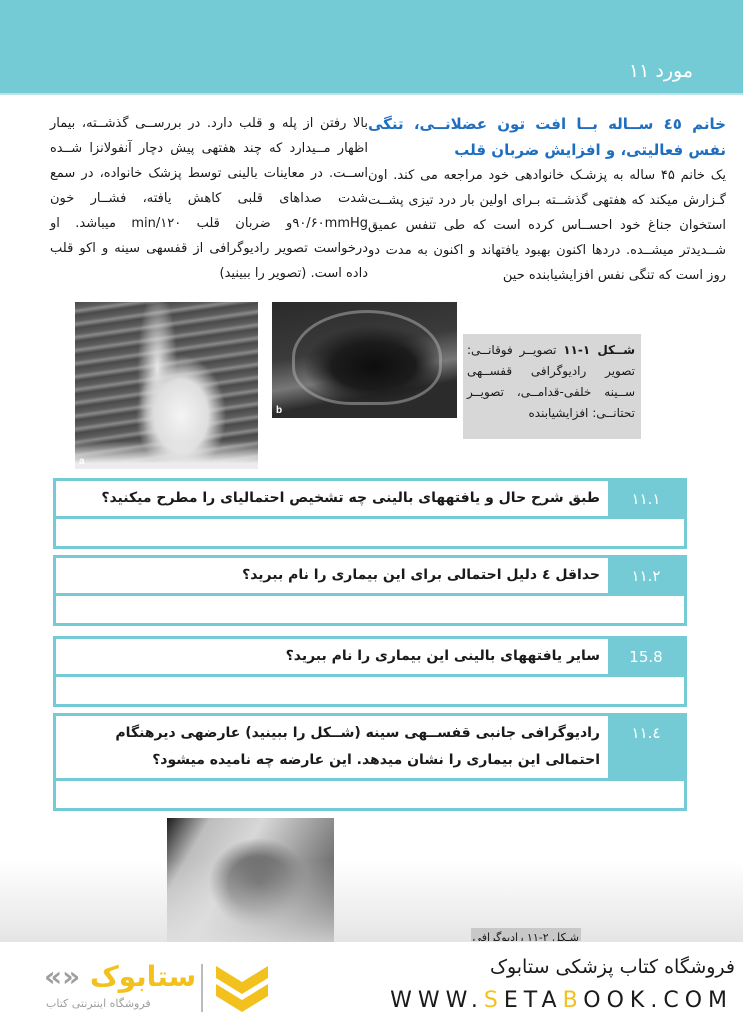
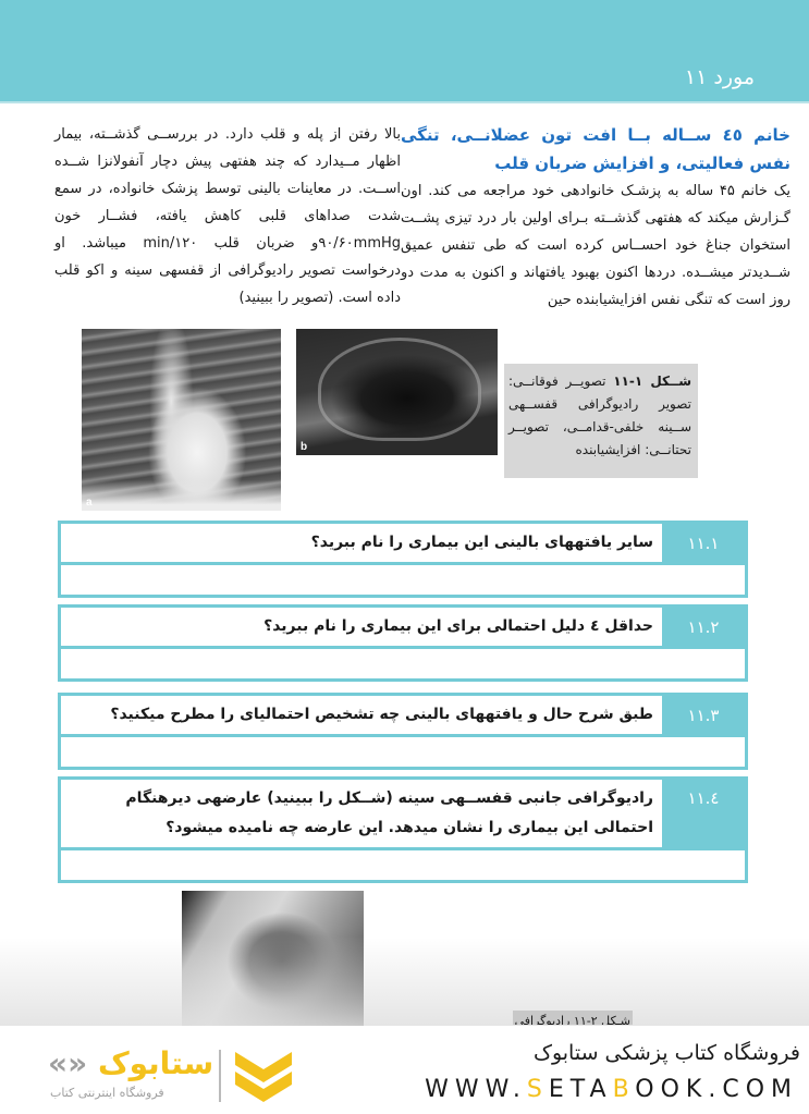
  مورد ۱۱
  خانم ٤٥ ســاله بــا افت تون عضلانــی، تنگی نفس فعالیتی، و افزایش ضربان قلب
  یک خانم ۴۵ ساله به پزشـک خانوادهی خود مراجعه می کند. اون گـزارش میکند که هفتهی گذشــته بـرای اولین بار درد تیزی پشــت استخوان جناغ خود احســاس کرده است که طی تنفس عمیق شــدیدتر میشــده. دردها اکنون بهبود یافتهاند و اکنون به مدت دو روز است که تنگی نفس افزایشیابنده حین
  بالا رفتن از پله و قلب دارد. در بررســی گذشــته، بیمار اظهار مــیدارد که چند هفتهی پیش دچار آنفولانزا شــده اســت. در معاینات بالینی توسط پزشک خانواده، در سمع شدت صداهای قلبی کاهش یافته، فشــار خون ۹۰/۶۰mmHgو ضربان قلب ۱۲۰/min میباشد. او درخواست تصویر رادیوگرافی از قفسهی سینه و اکو قلب داده است. (تصویر را ببینید)
  a
  b
  شــکل ۱-۱۱ تصویــر فوقانــی: تصویر رادیوگرافی قفســهی ســینه خلفی-قدامــی، تصویــر تحتانــی: افزایشیابنده
  ۱۱.۱
- طبق شرح حال و یافتههای بالینی چه تشخیص احتمالیای را مطرح میکنید؟
+ سایر یافتههای بالینی این بیماری را نام ببرید؟
  ۱۱.۲
  حداقل ٤ دلیل احتمالی برای این بیماری را نام ببرید؟
- 15.8
+ ۱۱.۳
- سایر یافتههای بالینی این بیماری را نام ببرید؟
+ طبق شرح حال و یافتههای بالینی چه تشخیص احتمالیای را مطرح میکنید؟
  ۱۱.٤
  رادیوگرافی جانبی قفســهی سینه (شــکل را ببینید) عارضهی دیرهنگام احتمالی این بیماری را نشان میدهد. این عارضه چه نامیده میشود؟
  شـکل ۲-۱۱ رادیوگرافی
  «» ستابوک
  فروشگاه اینترنتی کتاب
  فروشگاه کتاب پزشکی ستابوک
  WWW.SETABOOK.COM
